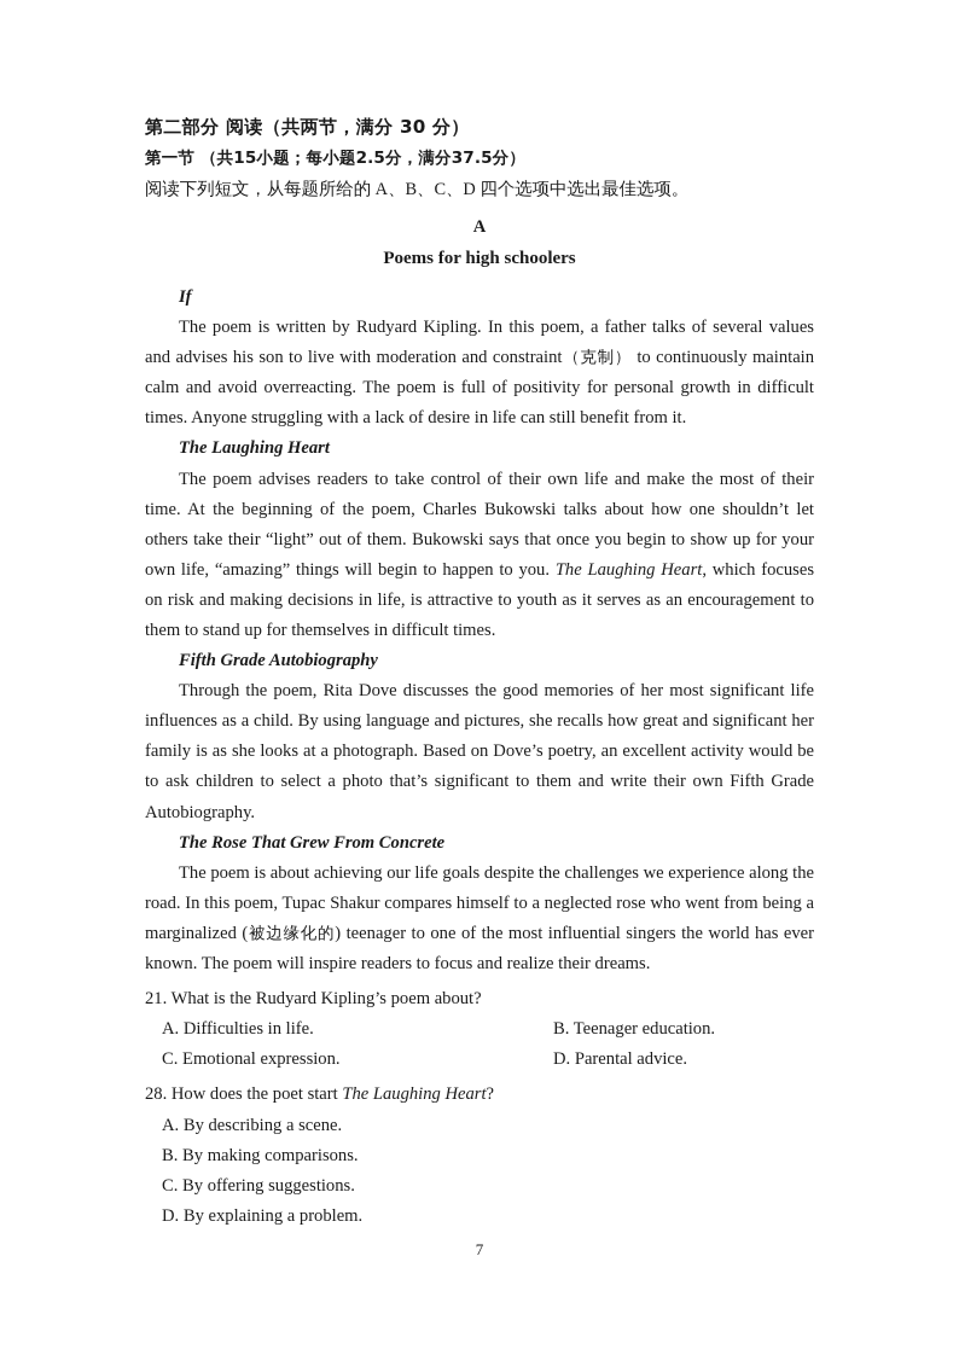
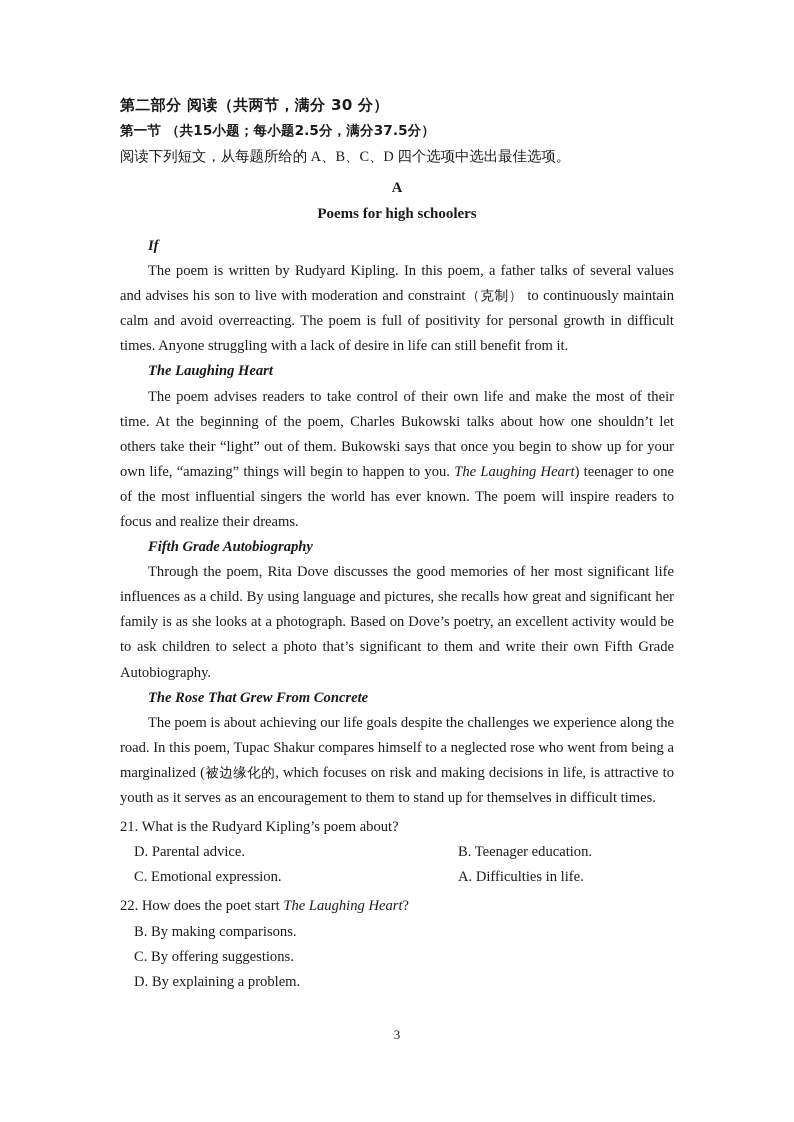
  第二部分 阅读（共两节，满分 30 分）
  第一节 （共15小题；每小题2.5分，满分37.5分）
  阅读下列短文，从每题所给的 A、B、C、D 四个选项中选出最佳选项。
  A
  Poems for high schoolers
  If
  The poem is written by Rudyard Kipling. In this poem, a father talks of several values and advises his son to live with moderation and constraint（克制） to continuously maintain calm and avoid overreacting. The poem is full of positivity for personal growth in difficult times. Anyone struggling with a lack of desire in life can still benefit from it.
  The Laughing Heart
- The poem advises readers to take control of their own life and make the most of their time. At the beginning of the poem, Charles Bukowski talks about how one shouldn’t let others take their “light” out of them. Bukowski says that once you begin to show up for your own life, “amazing” things will begin to happen to you. The Laughing Heart, which focuses on risk and making decisions in life, is attractive to youth as it serves as an encouragement to them to stand up for themselves in difficult times.
+ The poem advises readers to take control of their own life and make the most of their time. At the beginning of the poem, Charles Bukowski talks about how one shouldn’t let others take their “light” out of them. Bukowski says that once you begin to show up for your own life, “amazing” things will begin to happen to you. The Laughing Heart) teenager to one of the most influential singers the world has ever known. The poem will inspire readers to focus and realize their dreams.
  Fifth Grade Autobiography
  Through the poem, Rita Dove discusses the good memories of her most significant life influences as a child. By using language and pictures, she recalls how great and significant her family is as she looks at a photograph. Based on Dove’s poetry, an excellent activity would be to ask children to select a photo that’s significant to them and write their own Fifth Grade Autobiography.
  The Rose That Grew From Concrete
- The poem is about achieving our life goals despite the challenges we experience along the road. In this poem, Tupac Shakur compares himself to a neglected rose who went from being a marginalized (被边缘化的) teenager to one of the most influential singers the world has ever known. The poem will inspire readers to focus and realize their dreams.
+ The poem is about achieving our life goals despite the challenges we experience along the road. In this poem, Tupac Shakur compares himself to a neglected rose who went from being a marginalized (被边缘化的, which focuses on risk and making decisions in life, is attractive to youth as it serves as an encouragement to them to stand up for themselves in difficult times.
  21. What is the Rudyard Kipling’s poem about?
- A. Difficulties in life.
+ D. Parental advice.
  B. Teenager education.
  C. Emotional expression.
- D. Parental advice.
+ A. Difficulties in life.
- 28. How does the poet start The Laughing Heart?
+ 22. How does the poet start The Laughing Heart?
- A. By describing a scene.
  B. By making comparisons.
  C. By offering suggestions.
  D. By explaining a problem.
- 7
+ 3
